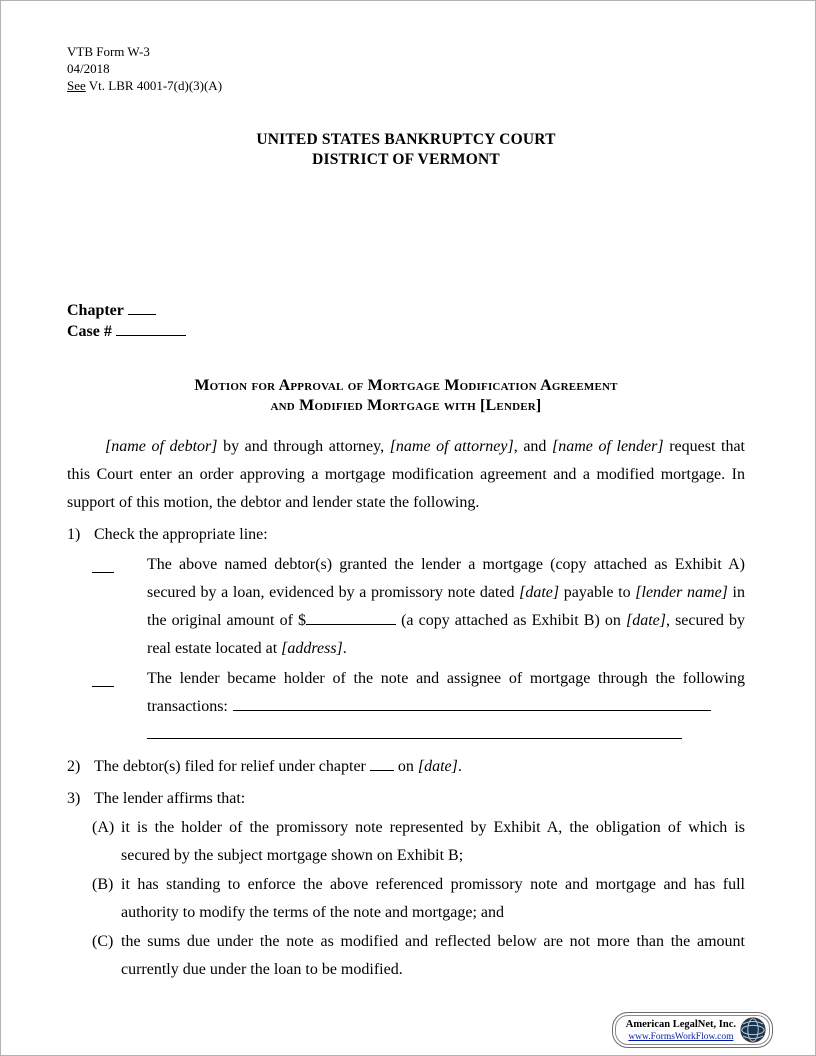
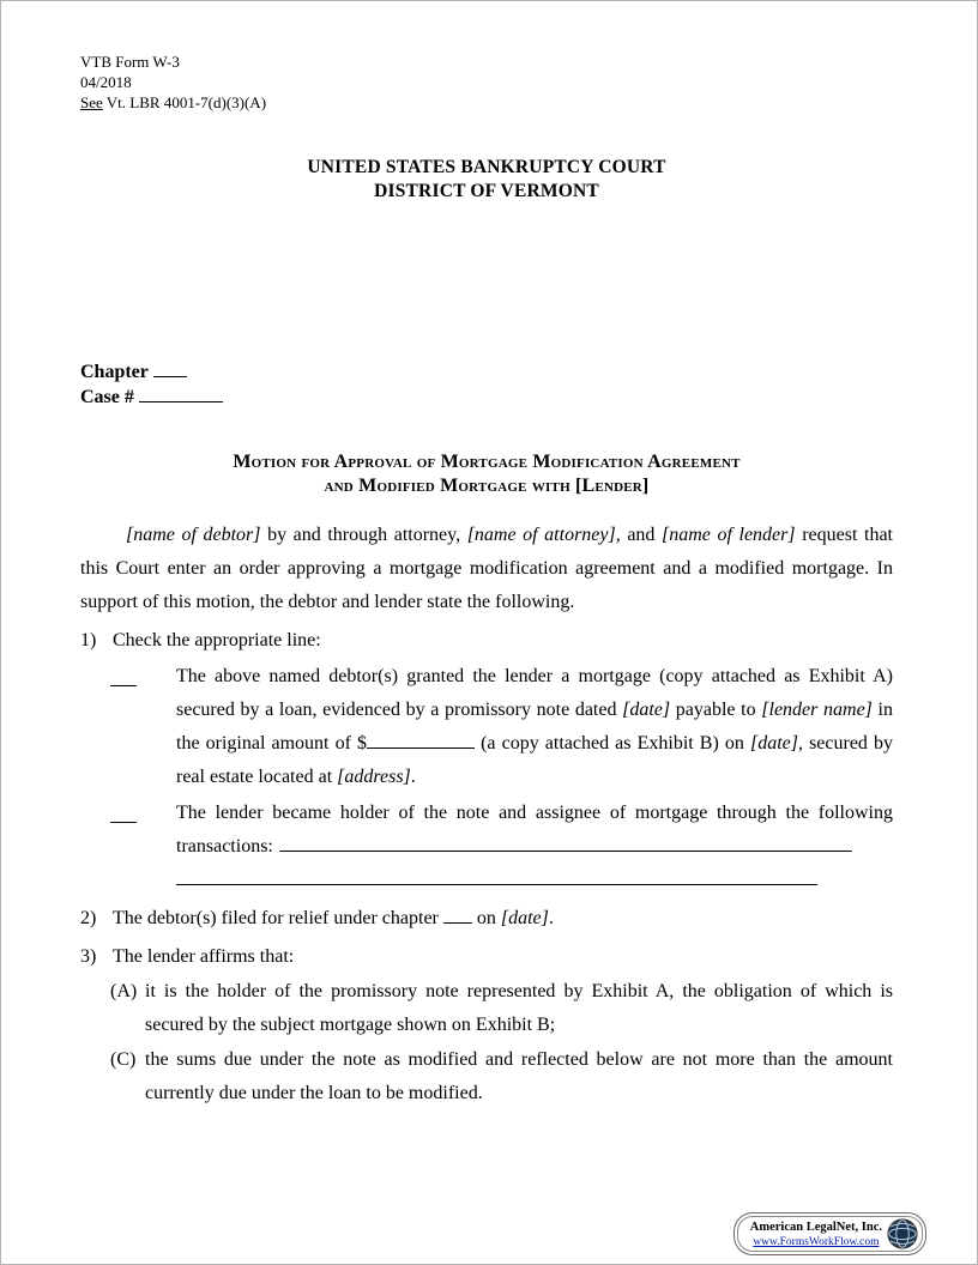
  VTB Form W-3
  04/2018
  See Vt. LBR 4001-7(d)(3)(A)
  UNITED STATES BANKRUPTCY COURT
  DISTRICT OF VERMONT
  Chapter
  Case #
  Motion for Approval of Mortgage Modification Agreement
  and Modified Mortgage with [Lender]
  [name of debtor] by and through attorney, [name of attorney], and [name of lender] request that this Court enter an order approving a mortgage modification agreement and a modified mortgage. In support of this motion, the debtor and lender state the following.
  1)
  Check the appropriate line:
  The above named debtor(s) granted the lender a mortgage (copy attached as Exhibit A) secured by a loan, evidenced by a promissory note dated [date] payable to [lender name] in the original amount of $ (a copy attached as Exhibit B) on [date], secured by real estate located at [address].
  The lender became holder of the note and assignee of mortgage through the following transactions:
  2)
  The debtor(s) filed for relief under chapter on [date].
  3)
  The lender affirms that:
  (A)
  it is the holder of the promissory note represented by Exhibit A, the obligation of which is secured by the subject mortgage shown on Exhibit B;
- (B)
- it has standing to enforce the above referenced promissory note and mortgage and has full authority to modify the terms of the note and mortgage; and
  (C)
  the sums due under the note as modified and reflected below are not more than the amount currently due under the loan to be modified.
  American LegalNet, Inc.
  www.FormsWorkFlow.com
